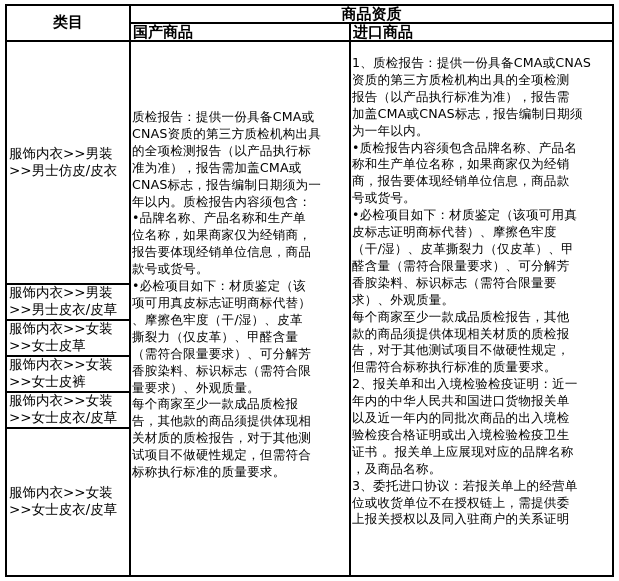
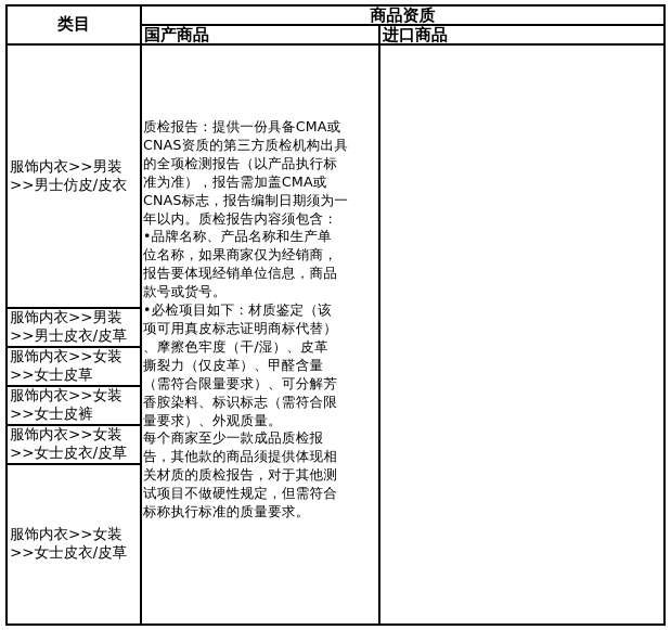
  类目
  商品资质
  国产商品
  进口商品
  服饰内衣>>男装
  >>男士仿皮/皮衣
  服饰内衣>>男装
  >>男士皮衣/皮草
  服饰内衣>>女装
  >>女士皮草
  服饰内衣>>女装
  >>女士皮裤
  服饰内衣>>女装
  >>女士皮衣/皮草
  服饰内衣>>女装
  >>女士皮衣/皮草
  质检报告：提供一份具备CMA或
  CNAS资质的第三方质检机构出具
  的全项检测报告（以产品执行标
  准为准），报告需加盖CMA或
  CNAS标志，报告编制日期须为一
  年以内。质检报告内容须包含：
  •品牌名称、产品名称和生产单
  位名称，如果商家仅为经销商，
  报告要体现经销单位信息，商品
  款号或货号。
  •必检项目如下：材质鉴定（该
  项可用真皮标志证明商标代替）
  、摩擦色牢度（干/湿）、皮革
  撕裂力（仅皮革）、甲醛含量
  （需符合限量要求）、可分解芳
  香胺染料、标识标志（需符合限
  量要求）、外观质量。
  每个商家至少一款成品质检报
  告，其他款的商品须提供体现相
  关材质的质检报告，对于其他测
  试项目不做硬性规定，但需符合
  标称执行标准的质量要求。
- 1、质检报告：提供一份具备CMA或CNAS
- 资质的第三方质检机构出具的全项检测
- 报告（以产品执行标准为准），报告需
- 加盖CMA或CNAS标志，报告编制日期须
- 为一年以内。
- •质检报告内容须包含品牌名称、产品名
- 称和生产单位名称，如果商家仅为经销
- 商，报告要体现经销单位信息，商品款
- 号或货号。
- •必检项目如下：材质鉴定（该项可用真
- 皮标志证明商标代替）、摩擦色牢度
- （干/湿）、皮革撕裂力（仅皮革）、甲
- 醛含量（需符合限量要求）、可分解芳
- 香胺染料、标识标志（需符合限量要
- 求）、外观质量。
- 每个商家至少一款成品质检报告，其他
- 款的商品须提供体现相关材质的质检报
- 告，对于其他测试项目不做硬性规定，
- 但需符合标称执行标准的质量要求。
- 2、报关单和出入境检验检疫证明：近一
- 年内的中华人民共和国进口货物报关单
- 以及近一年内的同批次商品的出入境检
- 验检疫合格证明或出入境检验检疫卫生
- 证书 。报关单上应展现对应的品牌名称
- ，及商品名称。
- 3、委托进口协议：若报关单上的经营单
- 位或收货单位不在授权链上，需提供委
- 上报关授权以及同入驻商户的关系证明
